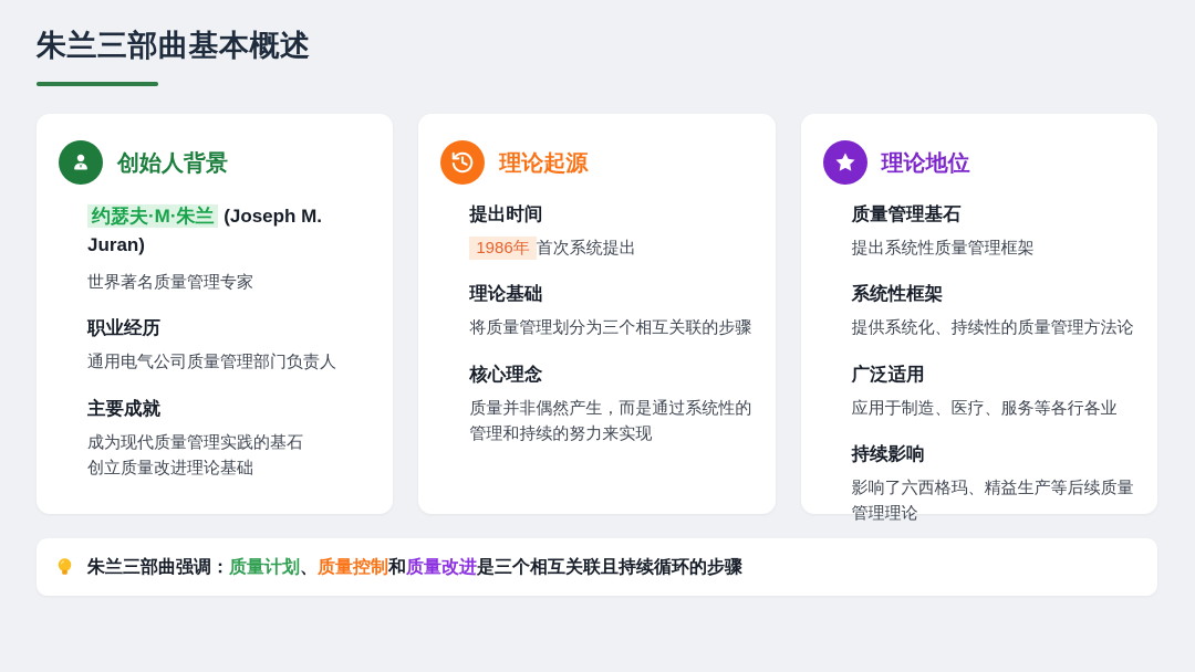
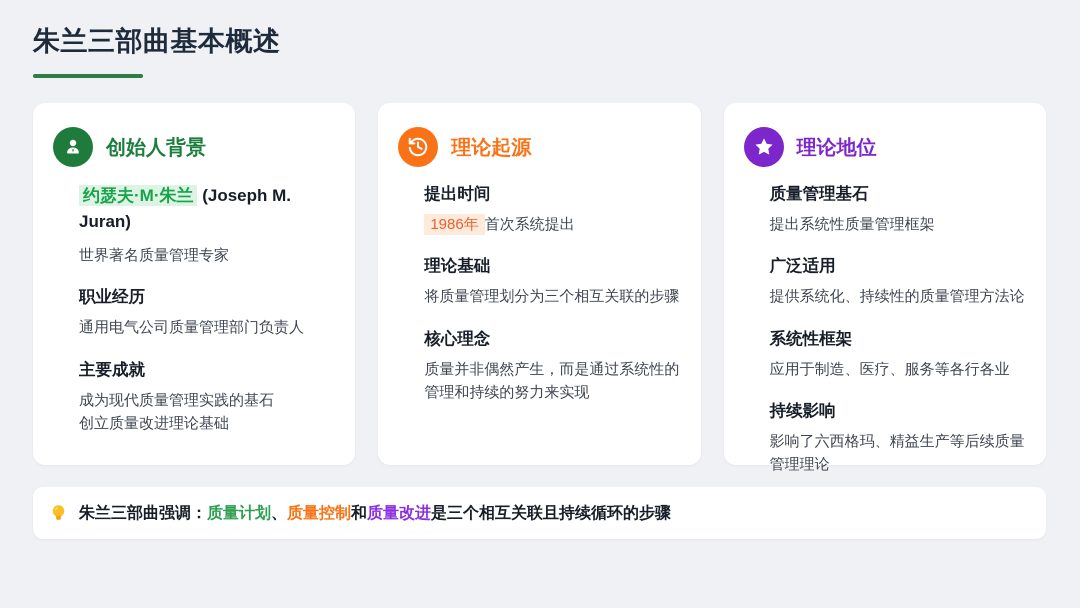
  朱兰三部曲基本概述
  创始人背景
  约瑟夫·M·朱兰 (Joseph M. Juran)
  世界著名质量管理专家
  职业经历
  通用电气公司质量管理部门负责人
  主要成就
  成为现代质量管理实践的基石
  创立质量改进理论基础
  理论起源
  提出时间
  1986年 首次系统提出
  理论基础
  将质量管理划分为三个相互关联的步骤
  核心理念
  质量并非偶然产生，而是通过系统性的管理和持续的努力来实现
  理论地位
  质量管理基石
  提出系统性质量管理框架
- 系统性框架
+ 广泛适用
  提供系统化、持续性的质量管理方法论
- 广泛适用
+ 系统性框架
  应用于制造、医疗、服务等各行各业
  持续影响
  影响了六西格玛、精益生产等后续质量管理理论
  朱兰三部曲强调：质量计划、质量控制和质量改进是三个相互关联且持续循环的步骤
